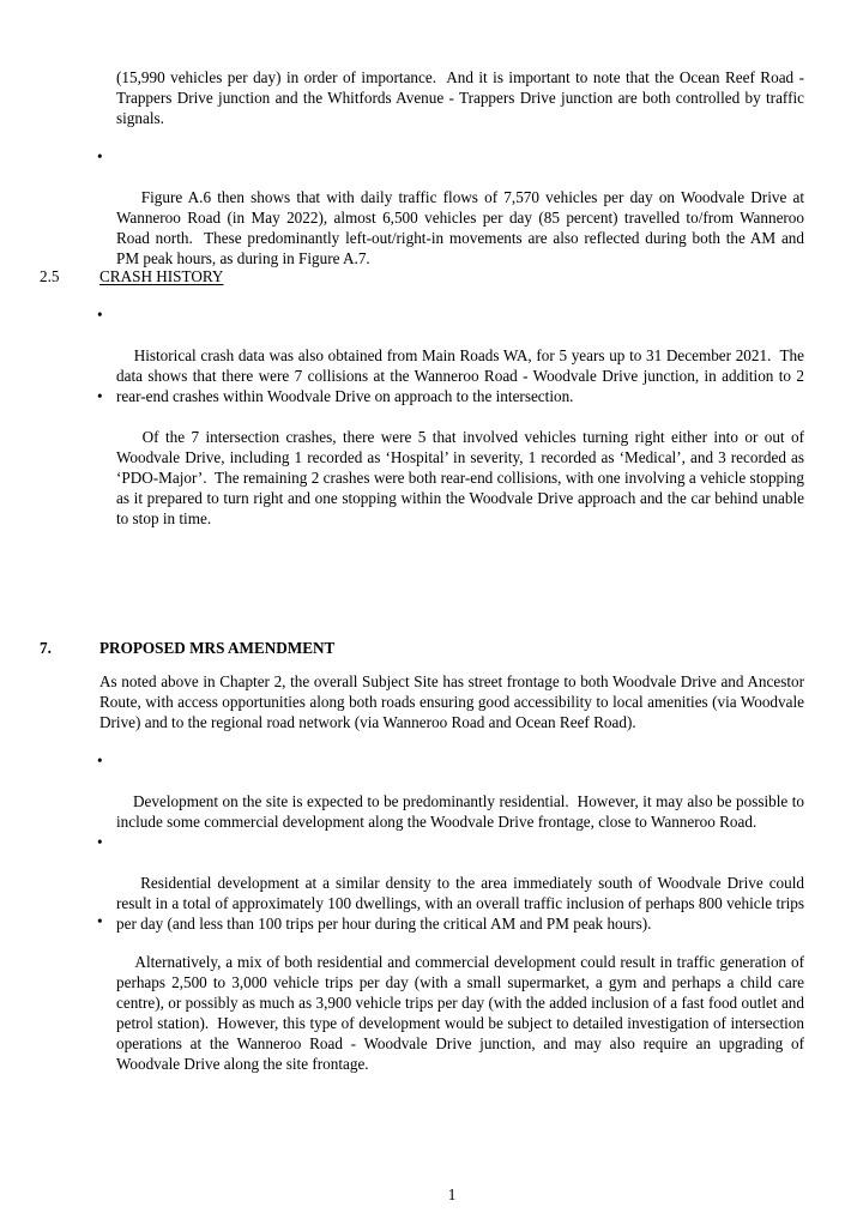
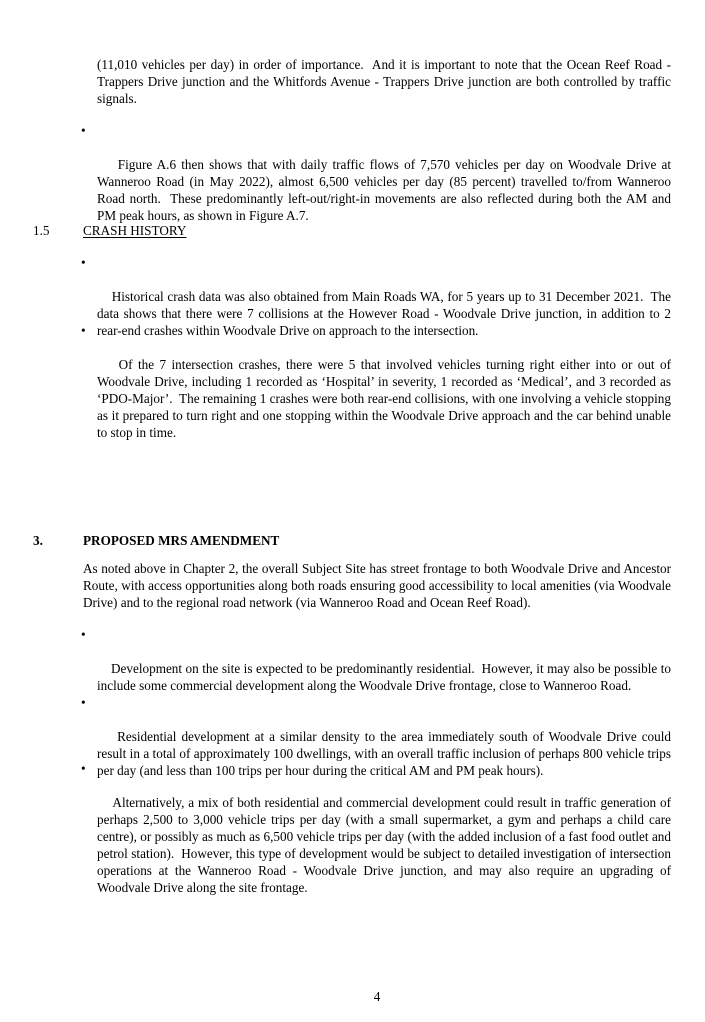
- (15,990 vehicles per day) in order of importance. And it is important to note that the Ocean Reef Road - Trappers Drive junction and the Whitfords Avenue - Trappers Drive junction are both controlled by traffic signals.
+ (11,010 vehicles per day) in order of importance. And it is important to note that the Ocean Reef Road - Trappers Drive junction and the Whitfords Avenue - Trappers Drive junction are both controlled by traffic signals.
- Figure A.6 then shows that with daily traffic flows of 7,570 vehicles per day on Woodvale Drive at Wanneroo Road (in May 2022), almost 6,500 vehicles per day (85 percent) travelled to/from Wanneroo Road north. These predominantly left-out/right-in movements are also reflected during both the AM and PM peak hours, as during in Figure A.7.
+ Figure A.6 then shows that with daily traffic flows of 7,570 vehicles per day on Woodvale Drive at Wanneroo Road (in May 2022), almost 6,500 vehicles per day (85 percent) travelled to/from Wanneroo Road north. These predominantly left-out/right-in movements are also reflected during both the AM and PM peak hours, as shown in Figure A.7.
- 2.5 CRASH HISTORY
+ 1.5 CRASH HISTORY
- Historical crash data was also obtained from Main Roads WA, for 5 years up to 31 December 2021. The data shows that there were 7 collisions at the Wanneroo Road - Woodvale Drive junction, in addition to 2 rear-end crashes within Woodvale Drive on approach to the intersection.
+ Historical crash data was also obtained from Main Roads WA, for 5 years up to 31 December 2021. The data shows that there were 7 collisions at the However Road - Woodvale Drive junction, in addition to 2 rear-end crashes within Woodvale Drive on approach to the intersection.
- Of the 7 intersection crashes, there were 5 that involved vehicles turning right either into or out of Woodvale Drive, including 1 recorded as ‘Hospital’ in severity, 1 recorded as ‘Medical’, and 3 recorded as ‘PDO-Major’. The remaining 2 crashes were both rear-end collisions, with one involving a vehicle stopping as it prepared to turn right and one stopping within the Woodvale Drive approach and the car behind unable to stop in time.
+ Of the 7 intersection crashes, there were 5 that involved vehicles turning right either into or out of Woodvale Drive, including 1 recorded as ‘Hospital’ in severity, 1 recorded as ‘Medical’, and 3 recorded as ‘PDO-Major’. The remaining 1 crashes were both rear-end collisions, with one involving a vehicle stopping as it prepared to turn right and one stopping within the Woodvale Drive approach and the car behind unable to stop in time.
- 7. PROPOSED MRS AMENDMENT
+ 3. PROPOSED MRS AMENDMENT
  As noted above in Chapter 2, the overall Subject Site has street frontage to both Woodvale Drive and Ancestor Route, with access opportunities along both roads ensuring good accessibility to local amenities (via Woodvale Drive) and to the regional road network (via Wanneroo Road and Ocean Reef Road).
  Development on the site is expected to be predominantly residential. However, it may also be possible to include some commercial development along the Woodvale Drive frontage, close to Wanneroo Road.
  Residential development at a similar density to the area immediately south of Woodvale Drive could result in a total of approximately 100 dwellings, with an overall traffic inclusion of perhaps 800 vehicle trips per day (and less than 100 trips per hour during the critical AM and PM peak hours).
- Alternatively, a mix of both residential and commercial development could result in traffic generation of perhaps 2,500 to 3,000 vehicle trips per day (with a small supermarket, a gym and perhaps a child care centre), or possibly as much as 3,900 vehicle trips per day (with the added inclusion of a fast food outlet and petrol station). However, this type of development would be subject to detailed investigation of intersection operations at the Wanneroo Road - Woodvale Drive junction, and may also require an upgrading of Woodvale Drive along the site frontage.
+ Alternatively, a mix of both residential and commercial development could result in traffic generation of perhaps 2,500 to 3,000 vehicle trips per day (with a small supermarket, a gym and perhaps a child care centre), or possibly as much as 6,500 vehicle trips per day (with the added inclusion of a fast food outlet and petrol station). However, this type of development would be subject to detailed investigation of intersection operations at the Wanneroo Road - Woodvale Drive junction, and may also require an upgrading of Woodvale Drive along the site frontage.
- 1
+ 4
